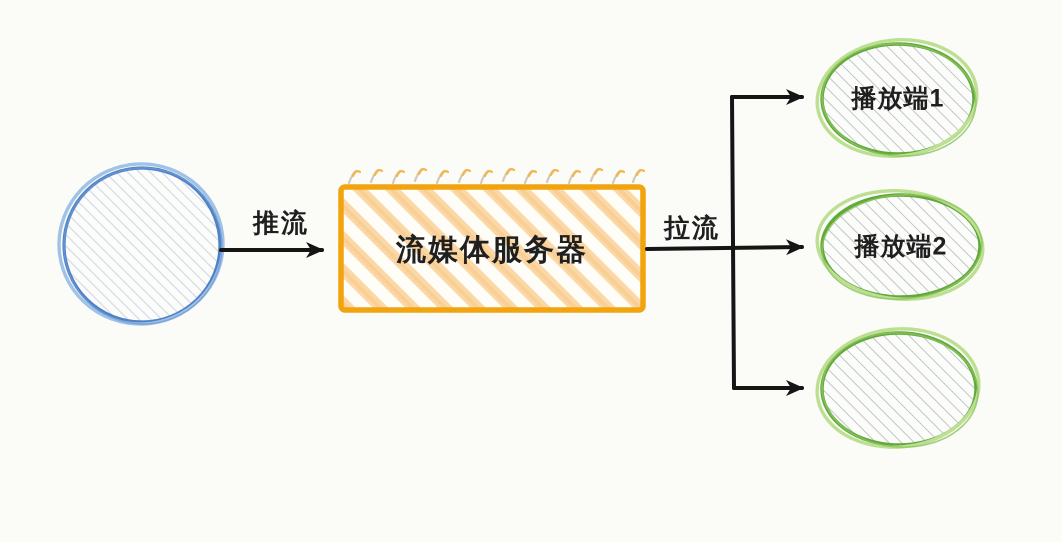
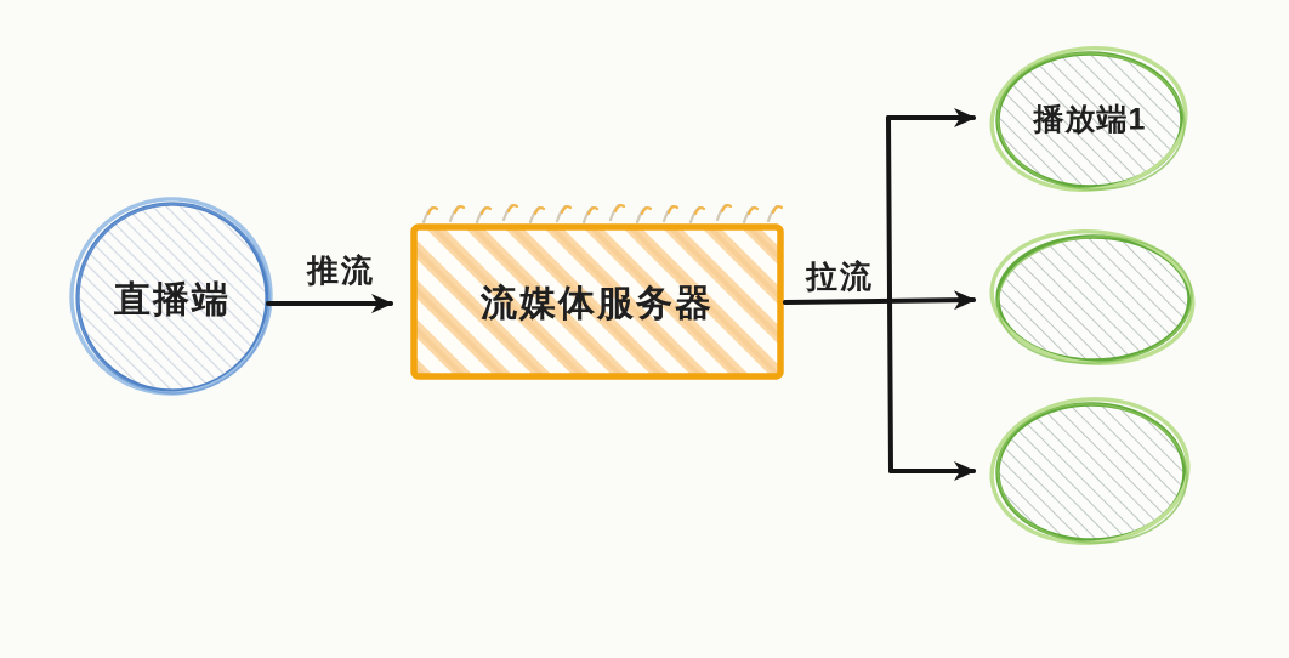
+ 直播端
  推流
  流媒体服务器
  拉流
  播放端1
- 播放端2
